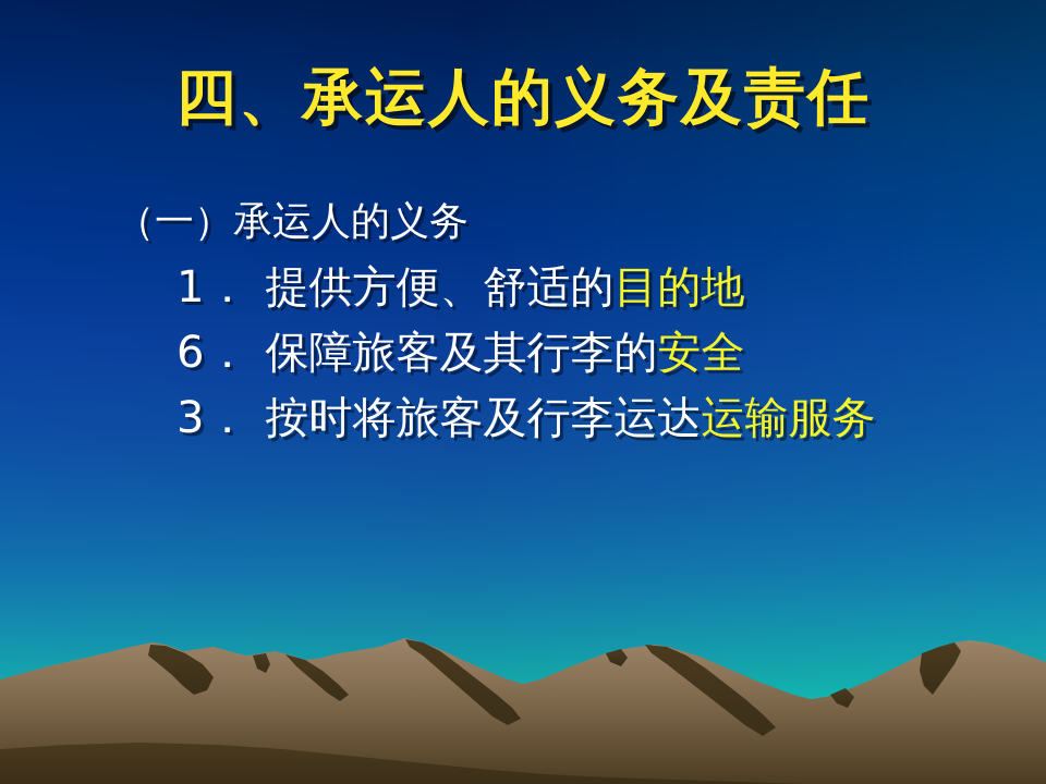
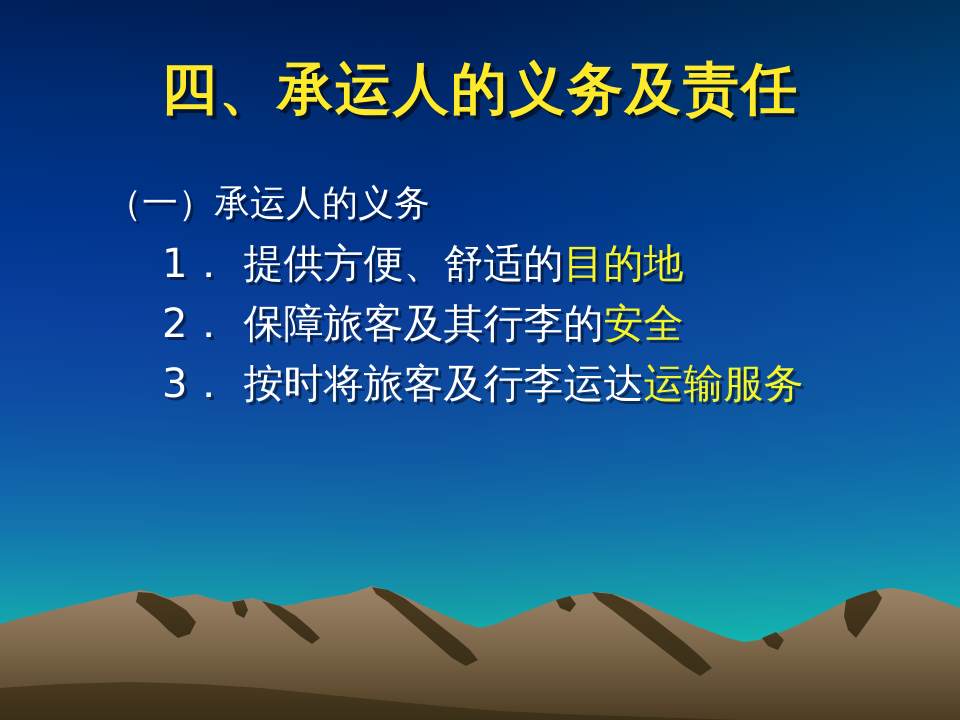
  四、承运人的义务及责任
  （一）承运人的义务
  1． 提供方便、舒适的目的地
- 6． 保障旅客及其行李的安全
+ 2． 保障旅客及其行李的安全
  3． 按时将旅客及行李运达运输服务
